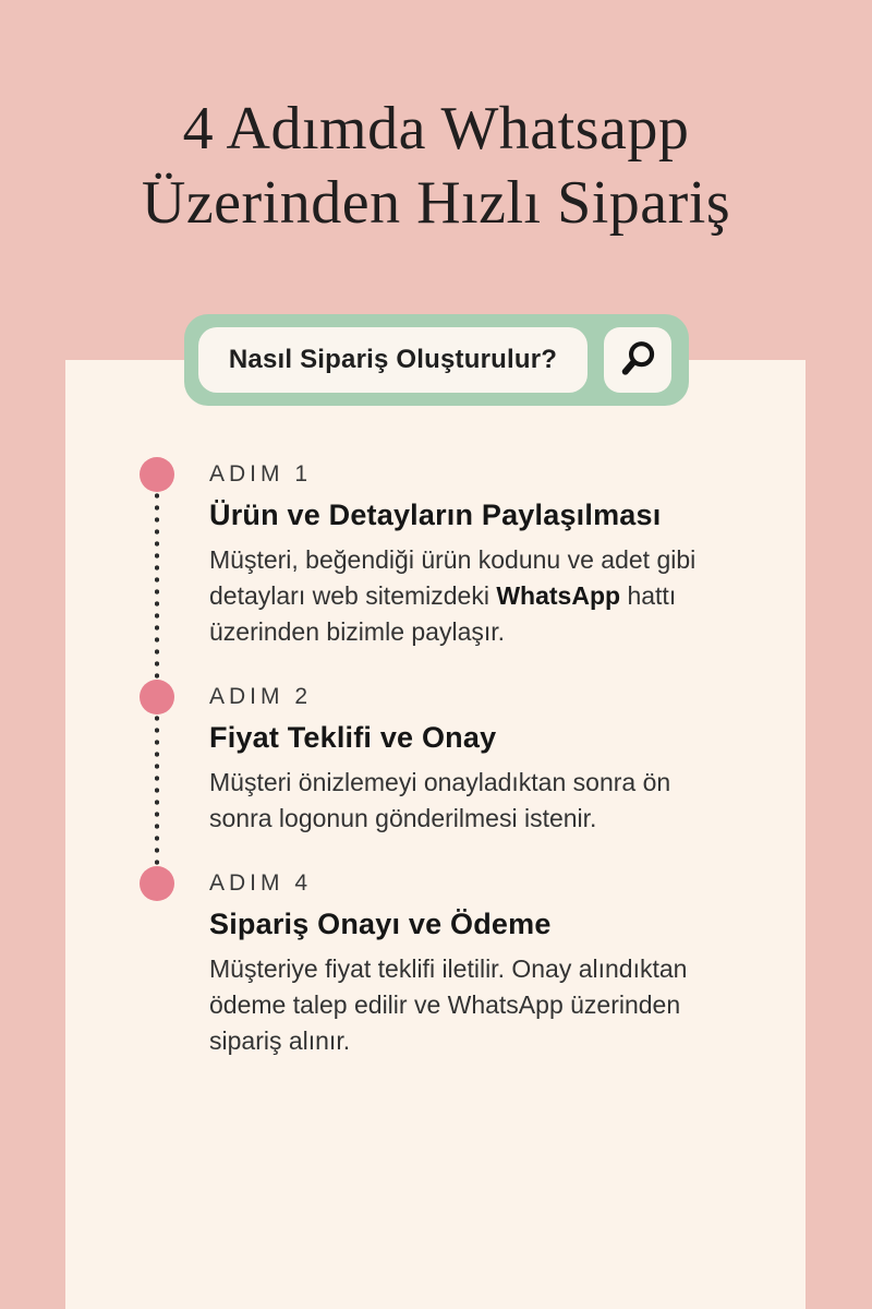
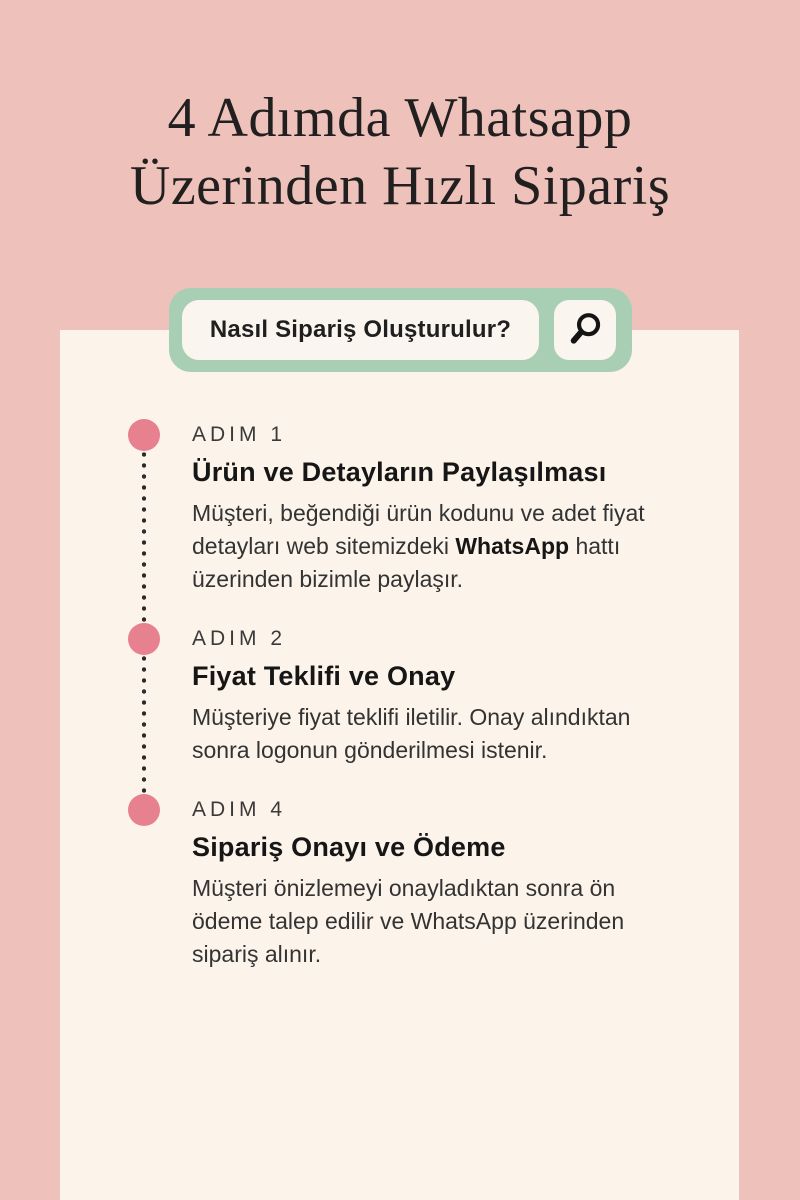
  4 Adımda Whatsapp
  Üzerinden Hızlı Sipariş
  ADIM 1
  Ürün ve Detayların Paylaşılması
- Müşteri, beğendiği ürün kodunu ve adet gibi
+ Müşteri, beğendiği ürün kodunu ve adet fiyat
  detayları web sitemizdeki WhatsApp hattı
  üzerinden bizimle paylaşır.
  ADIM 2
  Fiyat Teklifi ve Onay
- Müşteri önizlemeyi onayladıktan sonra ön
+ Müşteriye fiyat teklifi iletilir. Onay alındıktan
  sonra logonun gönderilmesi istenir.
  ADIM 4
  Sipariş Onayı ve Ödeme
- Müşteriye fiyat teklifi iletilir. Onay alındıktan
+ Müşteri önizlemeyi onayladıktan sonra ön
  ödeme talep edilir ve WhatsApp üzerinden
  sipariş alınır.
  Nasıl Sipariş Oluşturulur?
